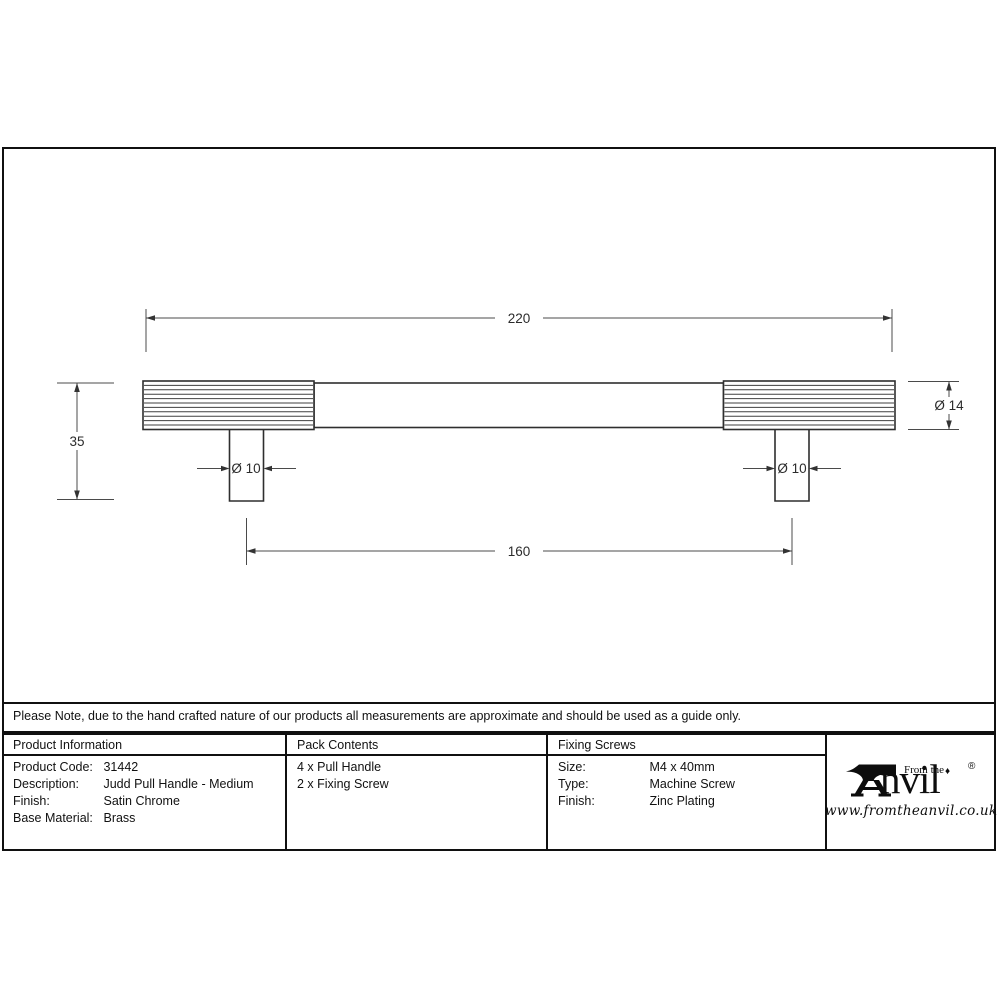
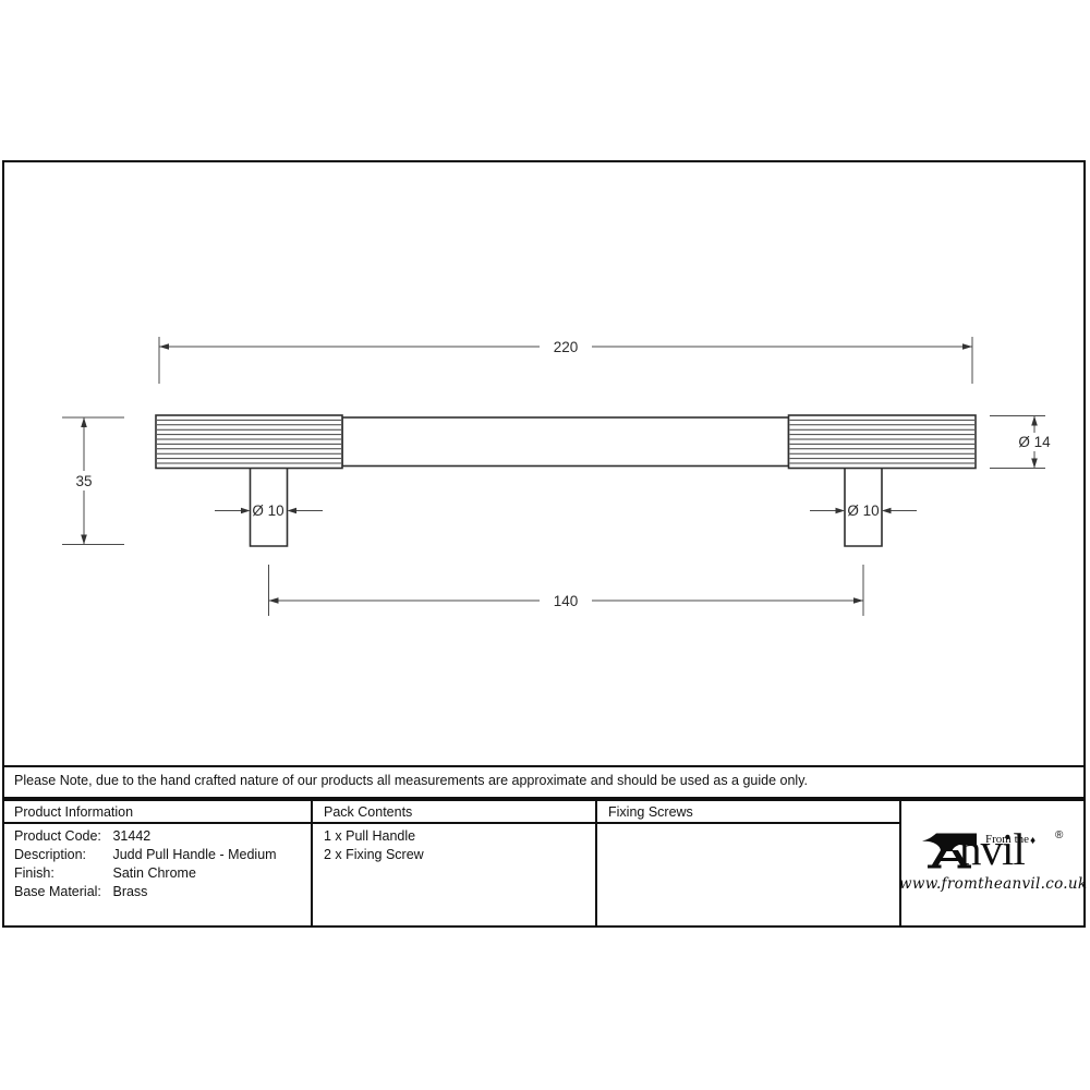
  220
- 160
+ 140
  35
  Ø 14
  Ø 10
  Ø 10
  Please Note, due to the hand crafted nature of our products all measurements are approximate and should be used as a guide only.
  Product Information
  Pack Contents
  Fixing Screws
  Product Code: 31442
  Description: Judd Pull Handle - Medium
  Finish: Satin Chrome
  Base Material: Brass
- 4 x Pull Handle
+ 1 x Pull Handle
  2 x Fixing Screw
- Size: M4 x 40mm
- Type: Machine Screw
- Finish: Zinc Plating
  nvil
  From the
  ♦
  ®
  www.fromtheanvil.co.uk
